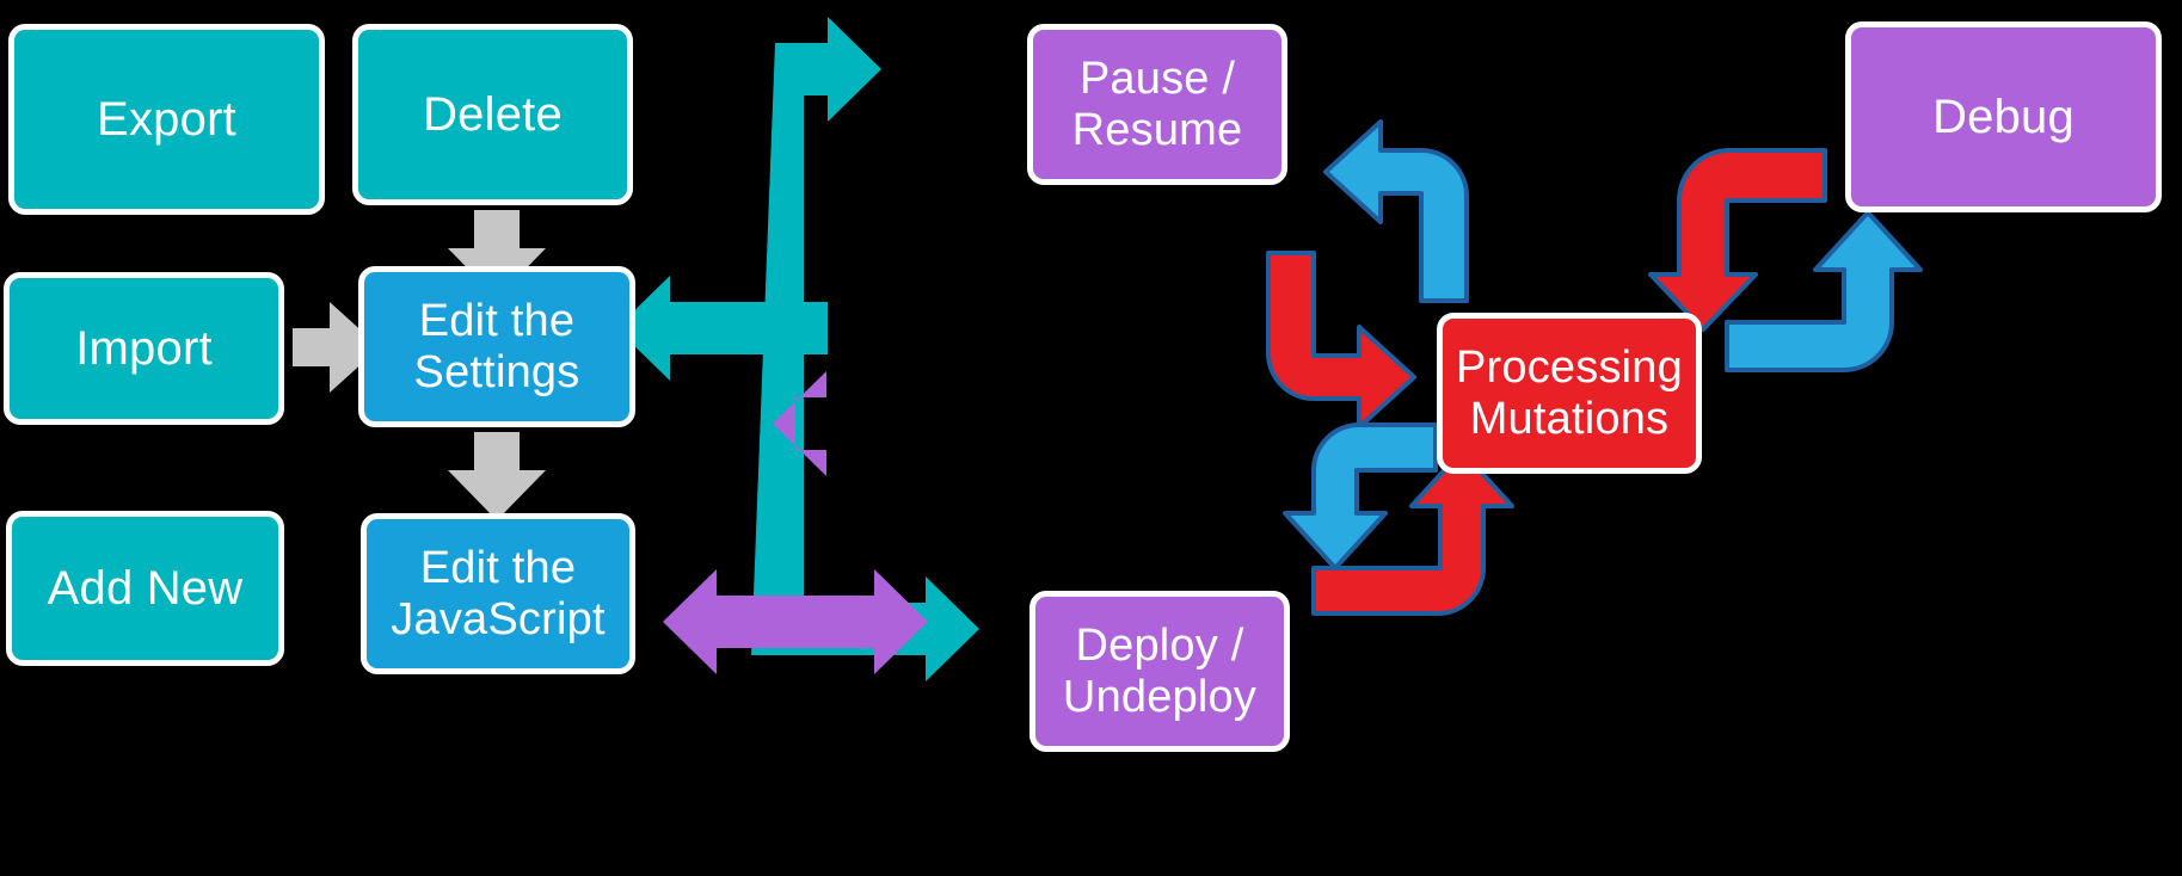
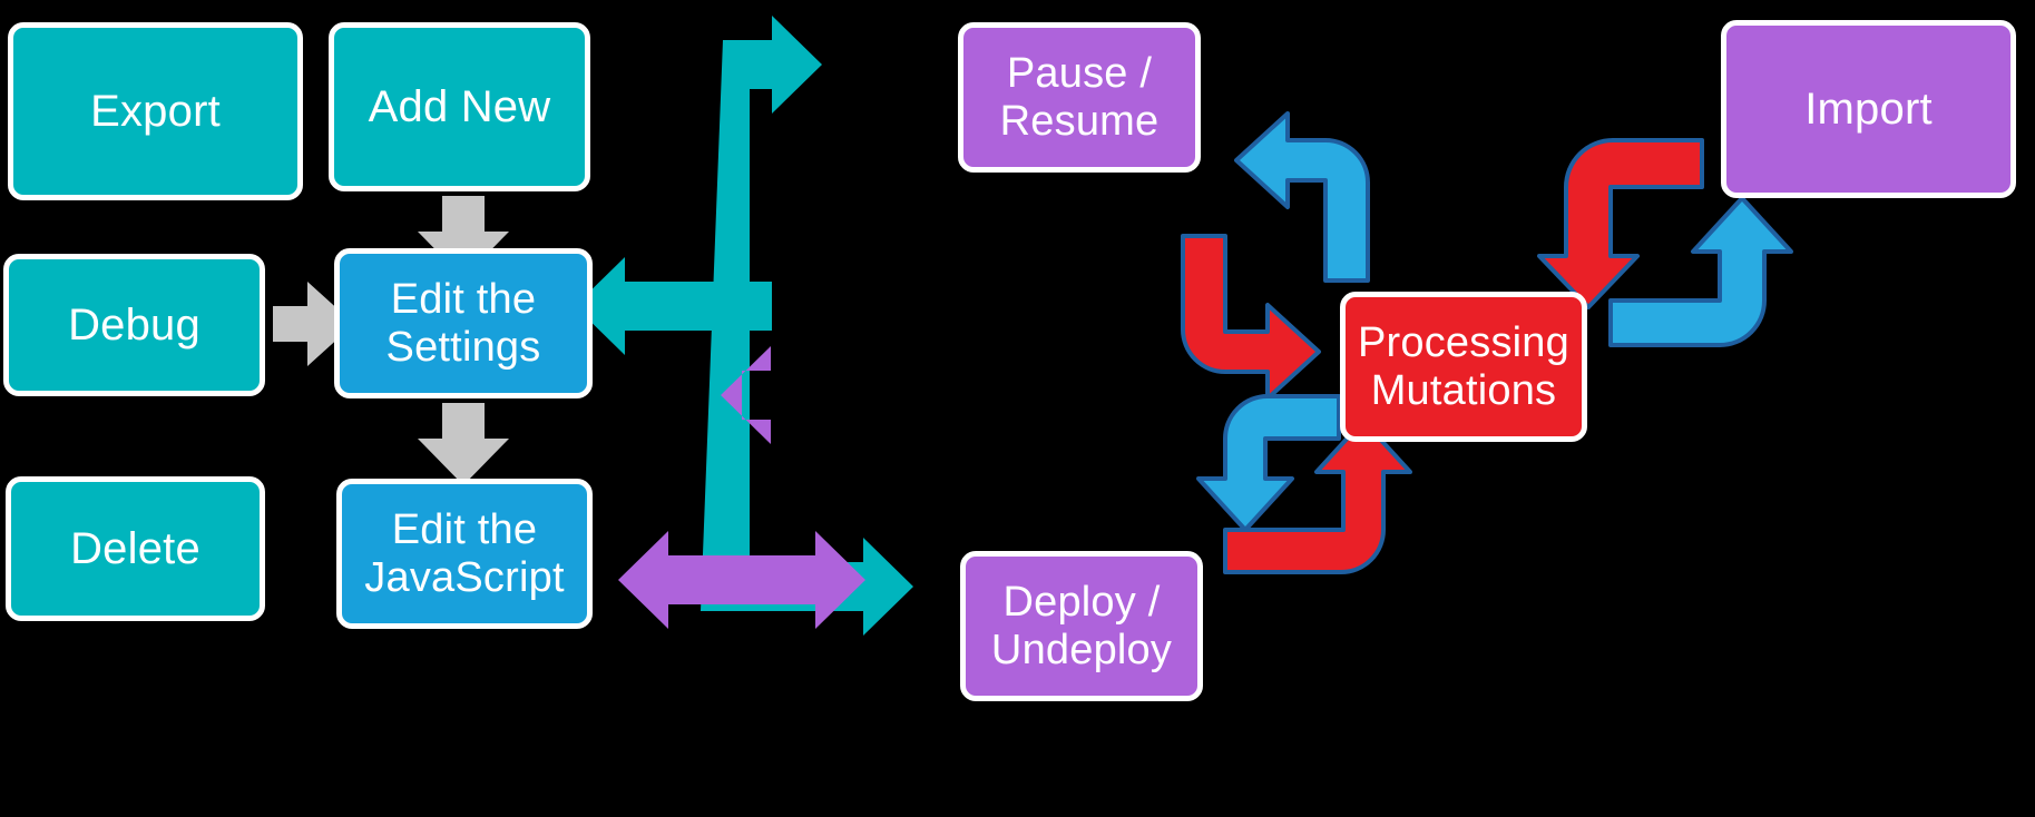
  Export
- Delete
+ Add New
- Import
+ Debug
  Edit the
  Settings
- Add New
+ Delete
  Edit the
  JavaScript
  Pause /
  Resume
  Deploy /
  Undeploy
  Processing
  Mutations
- Debug
+ Import
